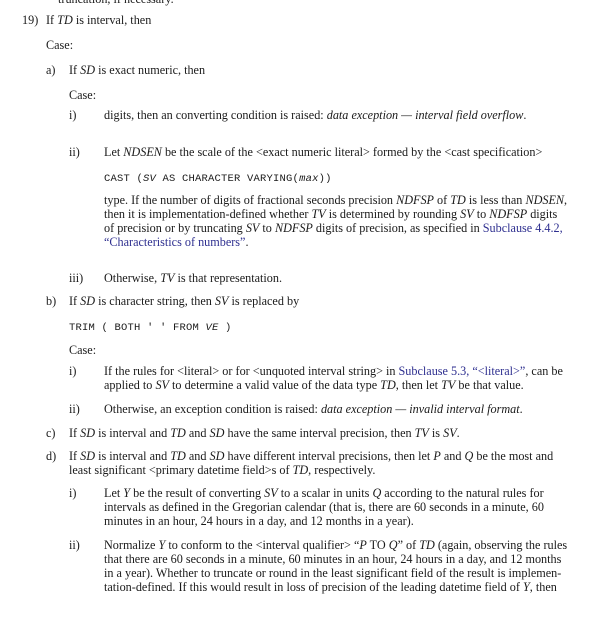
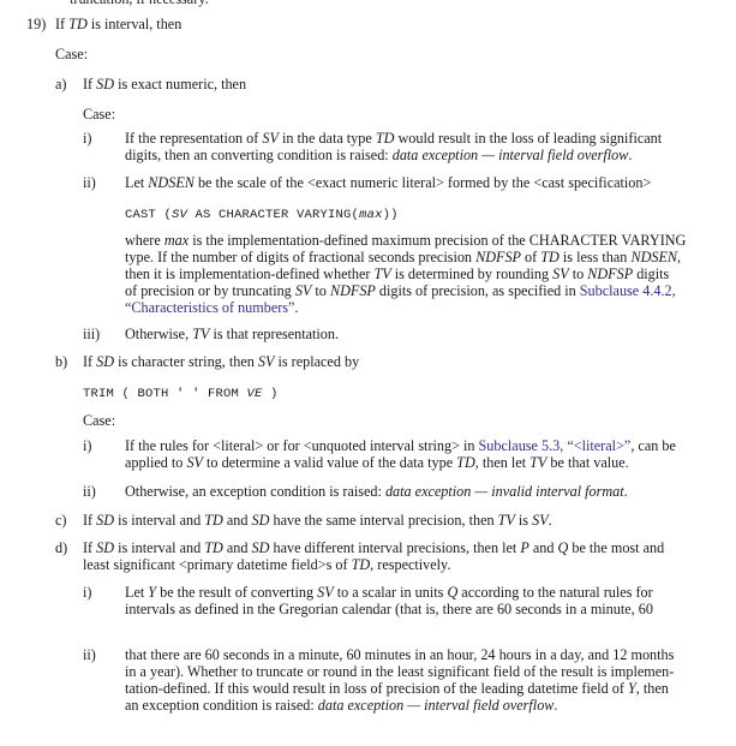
  19)
  If TD is interval, then
  Case:
  a)
  If SD is exact numeric, then
  Case:
  i)
+ If the representation of SV in the data type TD would result in the loss of leading significant
  digits, then an converting condition is raised: data exception — interval field overflow.
  ii)
  Let NDSEN be the scale of the <exact numeric literal> formed by the <cast specification>
  CAST (SV AS CHARACTER VARYING(max))
+ where max is the implementation-defined maximum precision of the CHARACTER VARYING
  type. If the number of digits of fractional seconds precision NDFSP of TD is less than NDSEN,
  then it is implementation-defined whether TV is determined by rounding SV to NDFSP digits
  of precision or by truncating SV to NDFSP digits of precision, as specified in Subclause 4.4.2,
  “Characteristics of numbers”.
  iii)
  Otherwise, TV is that representation.
  b)
  If SD is character string, then SV is replaced by
  TRIM ( BOTH ' ' FROM VE )
  Case:
  i)
  If the rules for <literal> or for <unquoted interval string> in Subclause 5.3, “<literal>”, can be
  applied to SV to determine a valid value of the data type TD, then let TV be that value.
  ii)
  Otherwise, an exception condition is raised: data exception — invalid interval format.
  c)
  If SD is interval and TD and SD have the same interval precision, then TV is SV.
  d)
  If SD is interval and TD and SD have different interval precisions, then let P and Q be the most and
  least significant <primary datetime field>s of TD, respectively.
  i)
  Let Y be the result of converting SV to a scalar in units Q according to the natural rules for
  intervals as defined in the Gregorian calendar (that is, there are 60 seconds in a minute, 60
- minutes in an hour, 24 hours in a day, and 12 months in a year).
  ii)
- Normalize Y to conform to the <interval qualifier> “P TO Q” of TD (again, observing the rules
  that there are 60 seconds in a minute, 60 minutes in an hour, 24 hours in a day, and 12 months
  in a year). Whether to truncate or round in the least significant field of the result is implemen-
  tation-defined. If this would result in loss of precision of the leading datetime field of Y, then
+ an exception condition is raised: data exception — interval field overflow.
